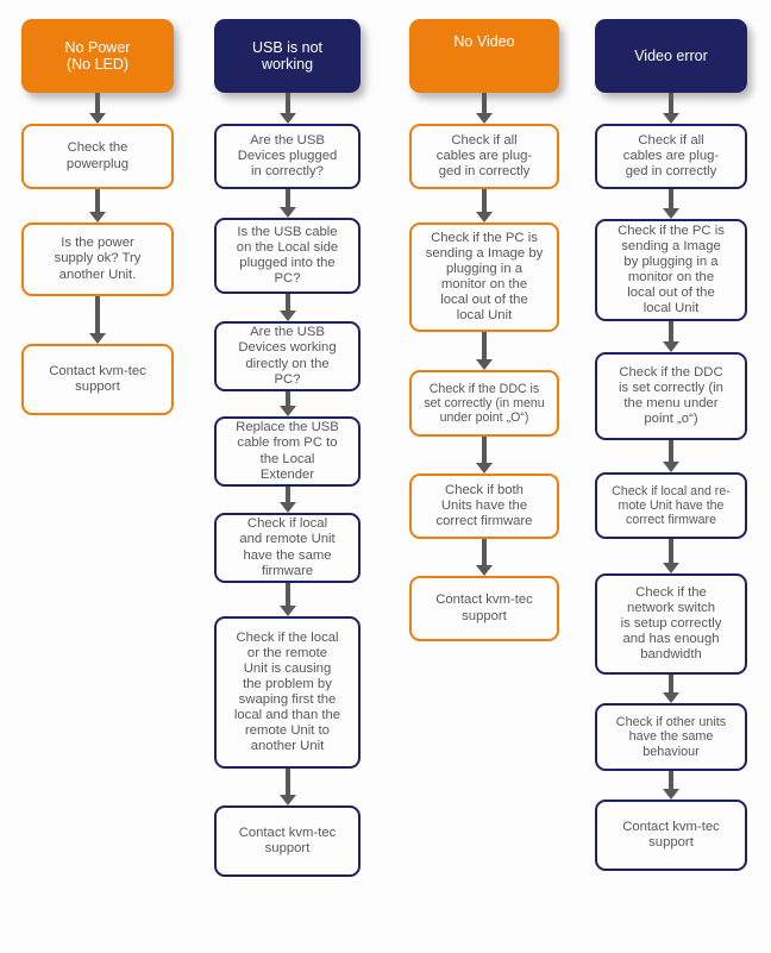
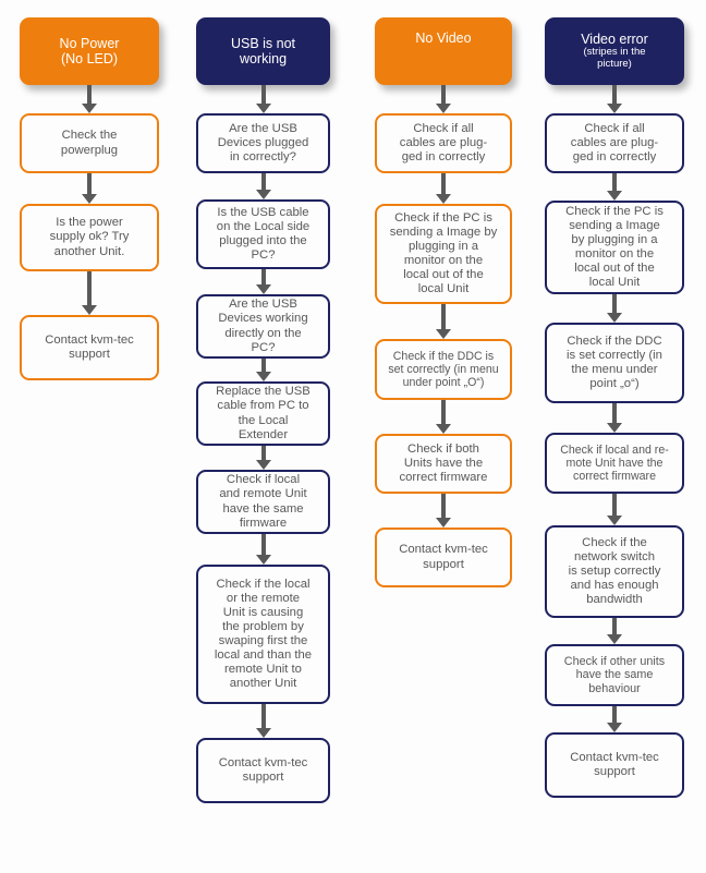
  No Power
  (No LED)
  Check the
  powerplug
  Is the power
  supply ok? Try
  another Unit.
  Contact kvm-tec
  support
  USB is not
  working
  Are the USB
  Devices plugged
  in correctly?
  Is the USB cable
  on the Local side
  plugged into the
  PC?
  Are the USB
  Devices working
  directly on the
  PC?
  Replace the USB
  cable from PC to
  the Local
  Extender
  Check if local
  and remote Unit
  have the same
  firmware
  Check if the local
  or the remote
  Unit is causing
  the problem by
  swaping first the
  local and than the
  remote Unit to
  another Unit
  Contact kvm-tec
  support
  No Video
  Check if all
  cables are plug-
  ged in correctly
  Check if the PC is
  sending a Image by
  plugging in a
  monitor on the
  local out of the
  local Unit
  Check if the DDC is
  set correctly (in menu
  under point „O“)
  Check if both
  Units have the
  correct firmware
  Contact kvm-tec
  support
  Video error
+ (stripes in the
+ picture)
  Check if all
  cables are plug-
  ged in correctly
  Check if the PC is
  sending a Image
  by plugging in a
  monitor on the
  local out of the
  local Unit
  Check if the DDC
  is set correctly (in
  the menu under
  point „o“)
  Check if local and re-
  mote Unit have the
  correct firmware
  Check if the
  network switch
  is setup correctly
  and has enough
  bandwidth
  Check if other units
  have the same
  behaviour
  Contact kvm-tec
  support
